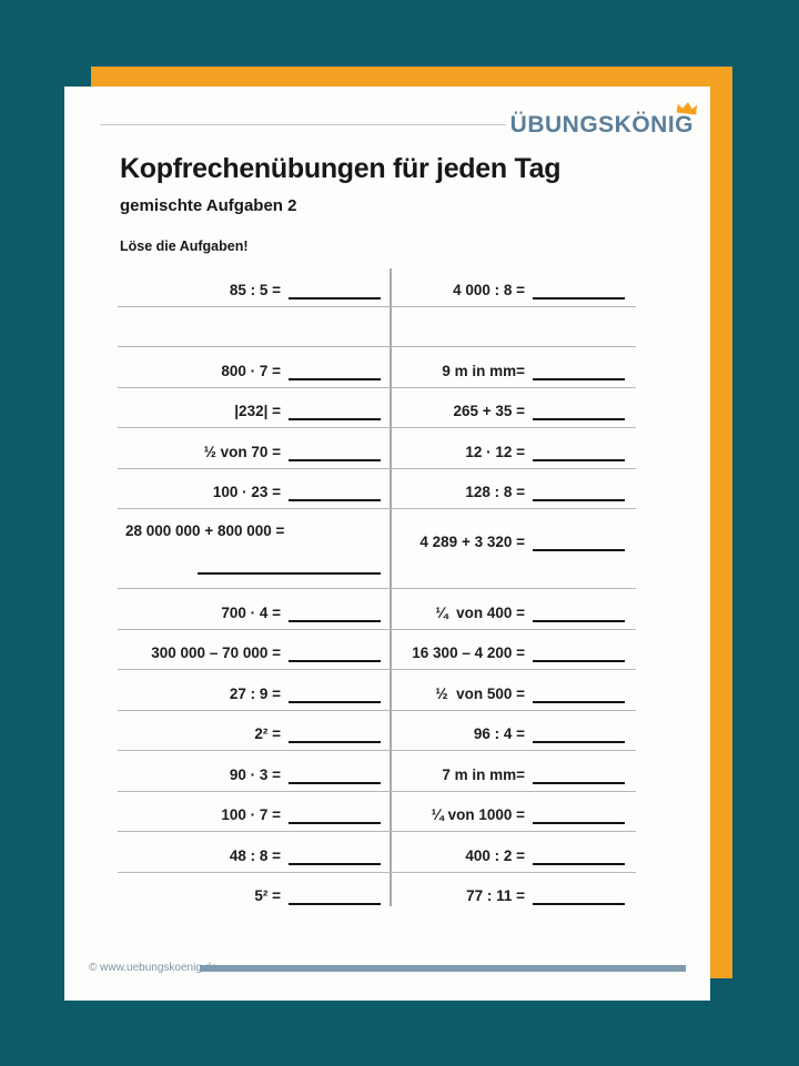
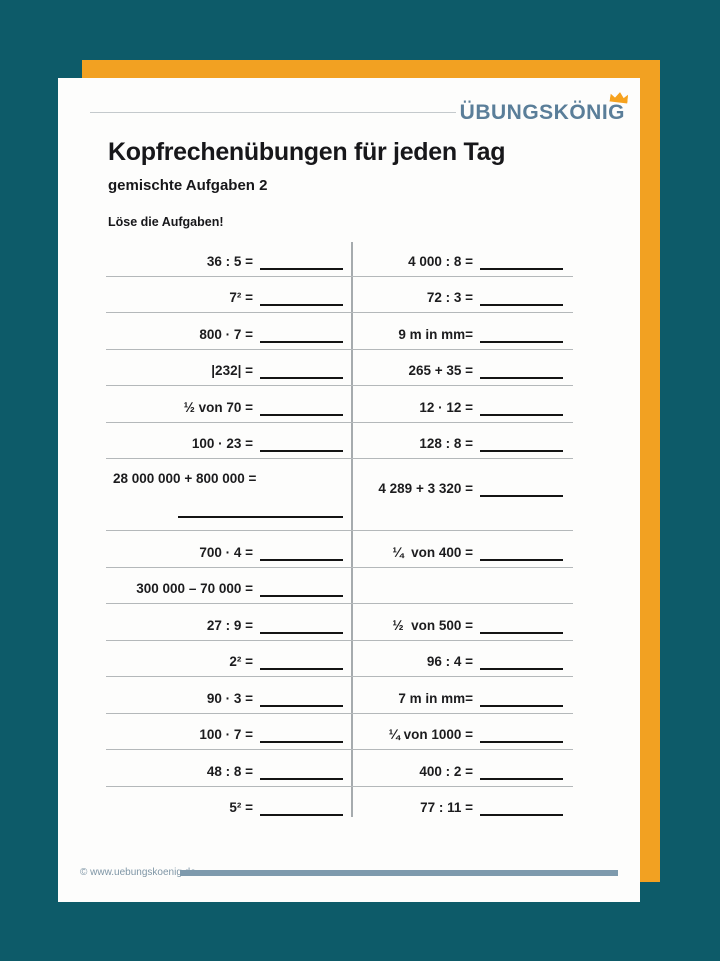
  ÜBUNGSKÖNIG
  Kopfrechenübungen für jeden Tag
  gemischte Aufgaben 2
  Löse die Aufgaben!
- 85 : 5 =
+ 36 : 5 =
  4 000 : 8 =
+ 7² =
+ 72 : 3 =
  800 · 7 =
  9 m in mm=
  |232| =
  265 + 35 =
  ½ von 70 =
  12 · 12 =
  100 · 23 =
  128 : 8 =
  28 000 000 + 800 000 =
  4 289 + 3 320 =
  700 · 4 =
  ¼ von 400 =
  300 000 – 70 000 =
- 16 300 – 4 200 =
  27 : 9 =
  ½ von 500 =
  2² =
  96 : 4 =
  90 · 3 =
  7 m in mm=
  100 · 7 =
  ¼ von 1000 =
  48 : 8 =
  400 : 2 =
  5² =
  77 : 11 =
  © www.uebungskoeni
